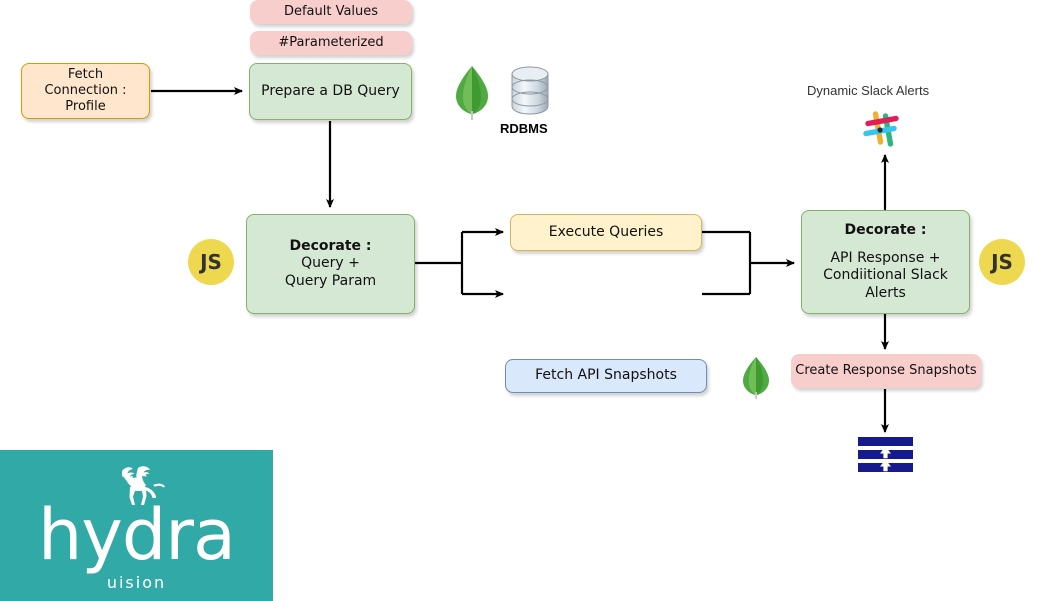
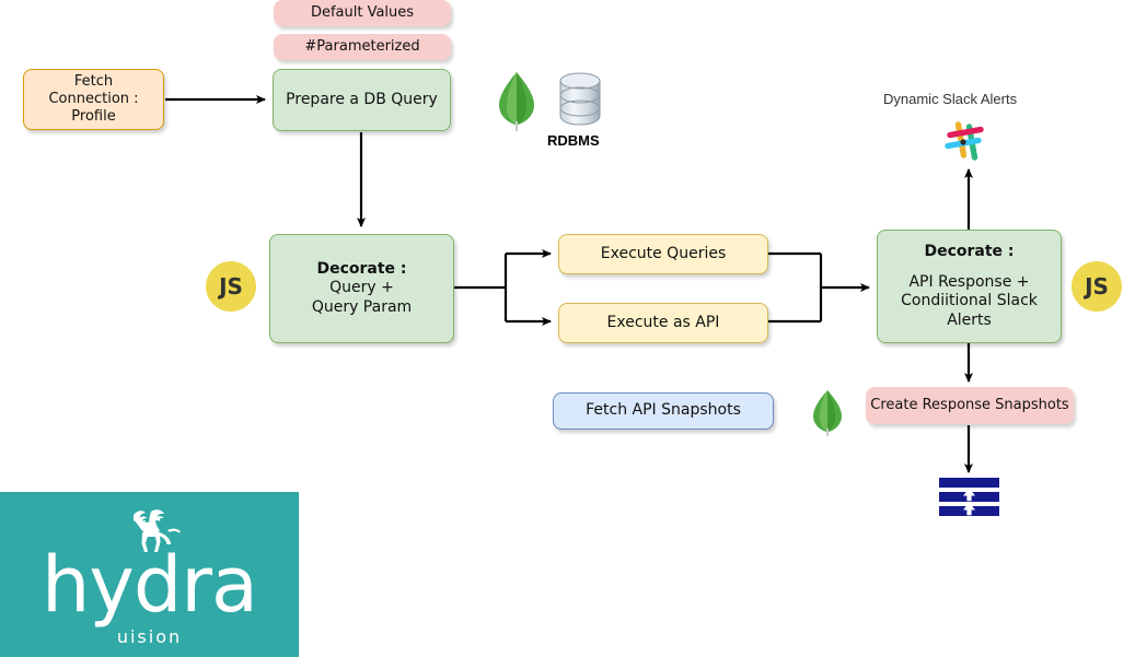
  Default Values
  #Parameterized
  Fetch
  Connection :
  Profile
  Prepare a DB Query
  Decorate :
  Query +
  Query Param
  Execute Queries
+ Execute as API
  Decorate :
  API Response +
  Condiitional Slack Alerts
  Fetch API Snapshots
  Create Response Snapshots
  Dynamic Slack Alerts
  RDBMS
  JS
  JS
  hydra
  uision
